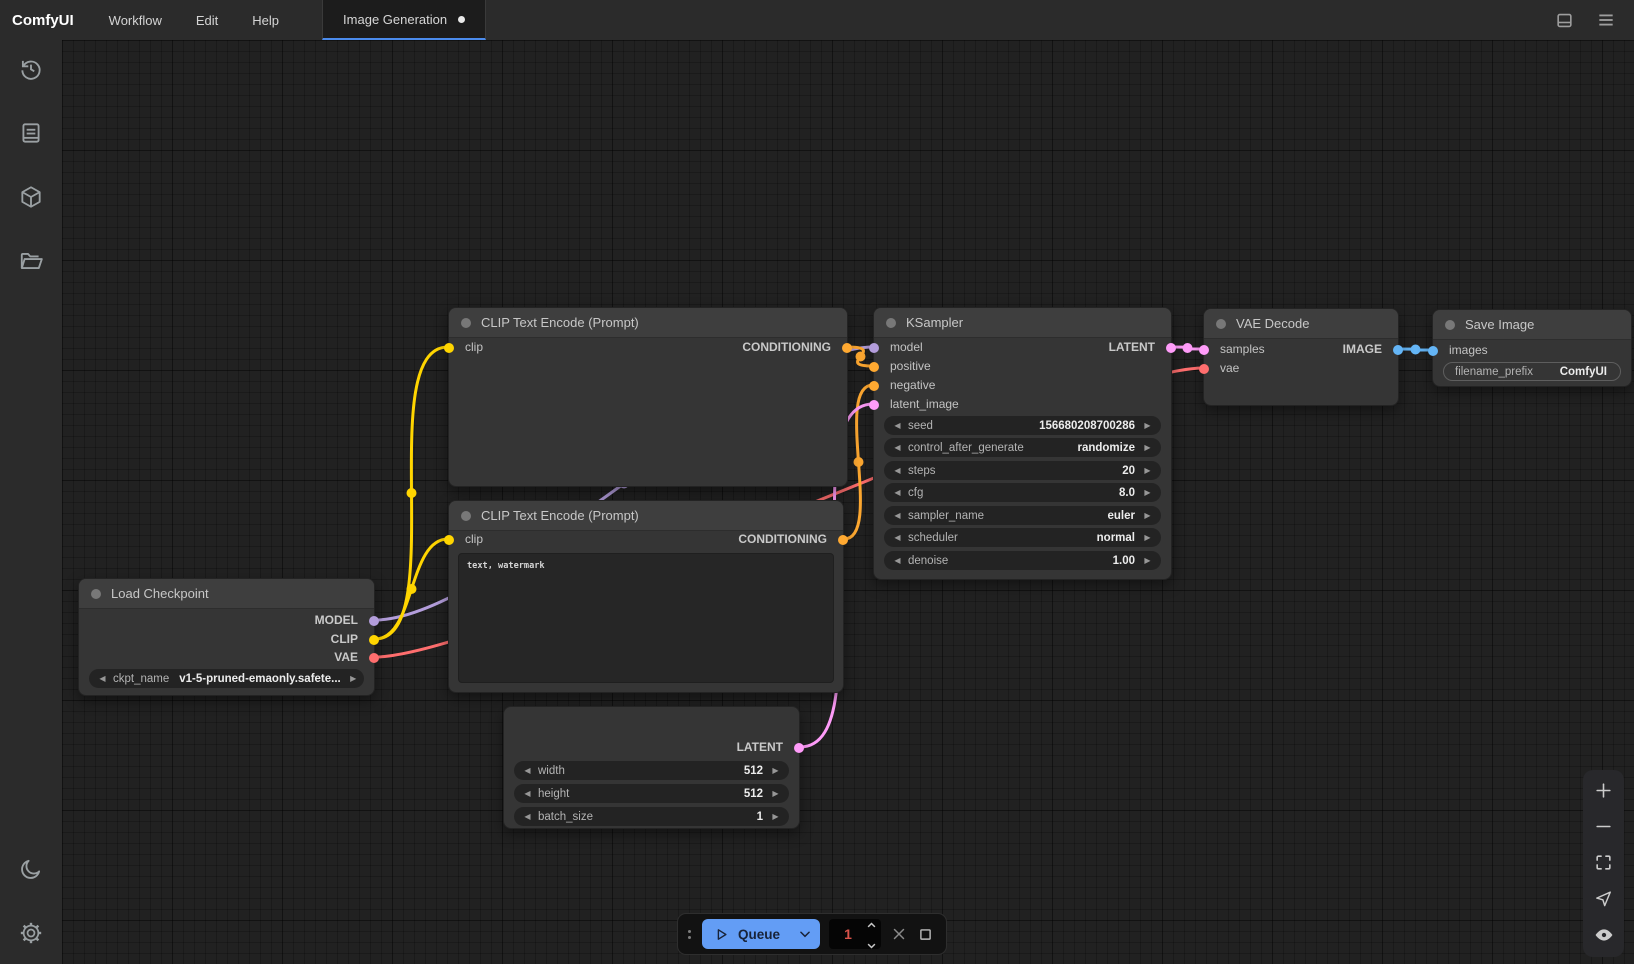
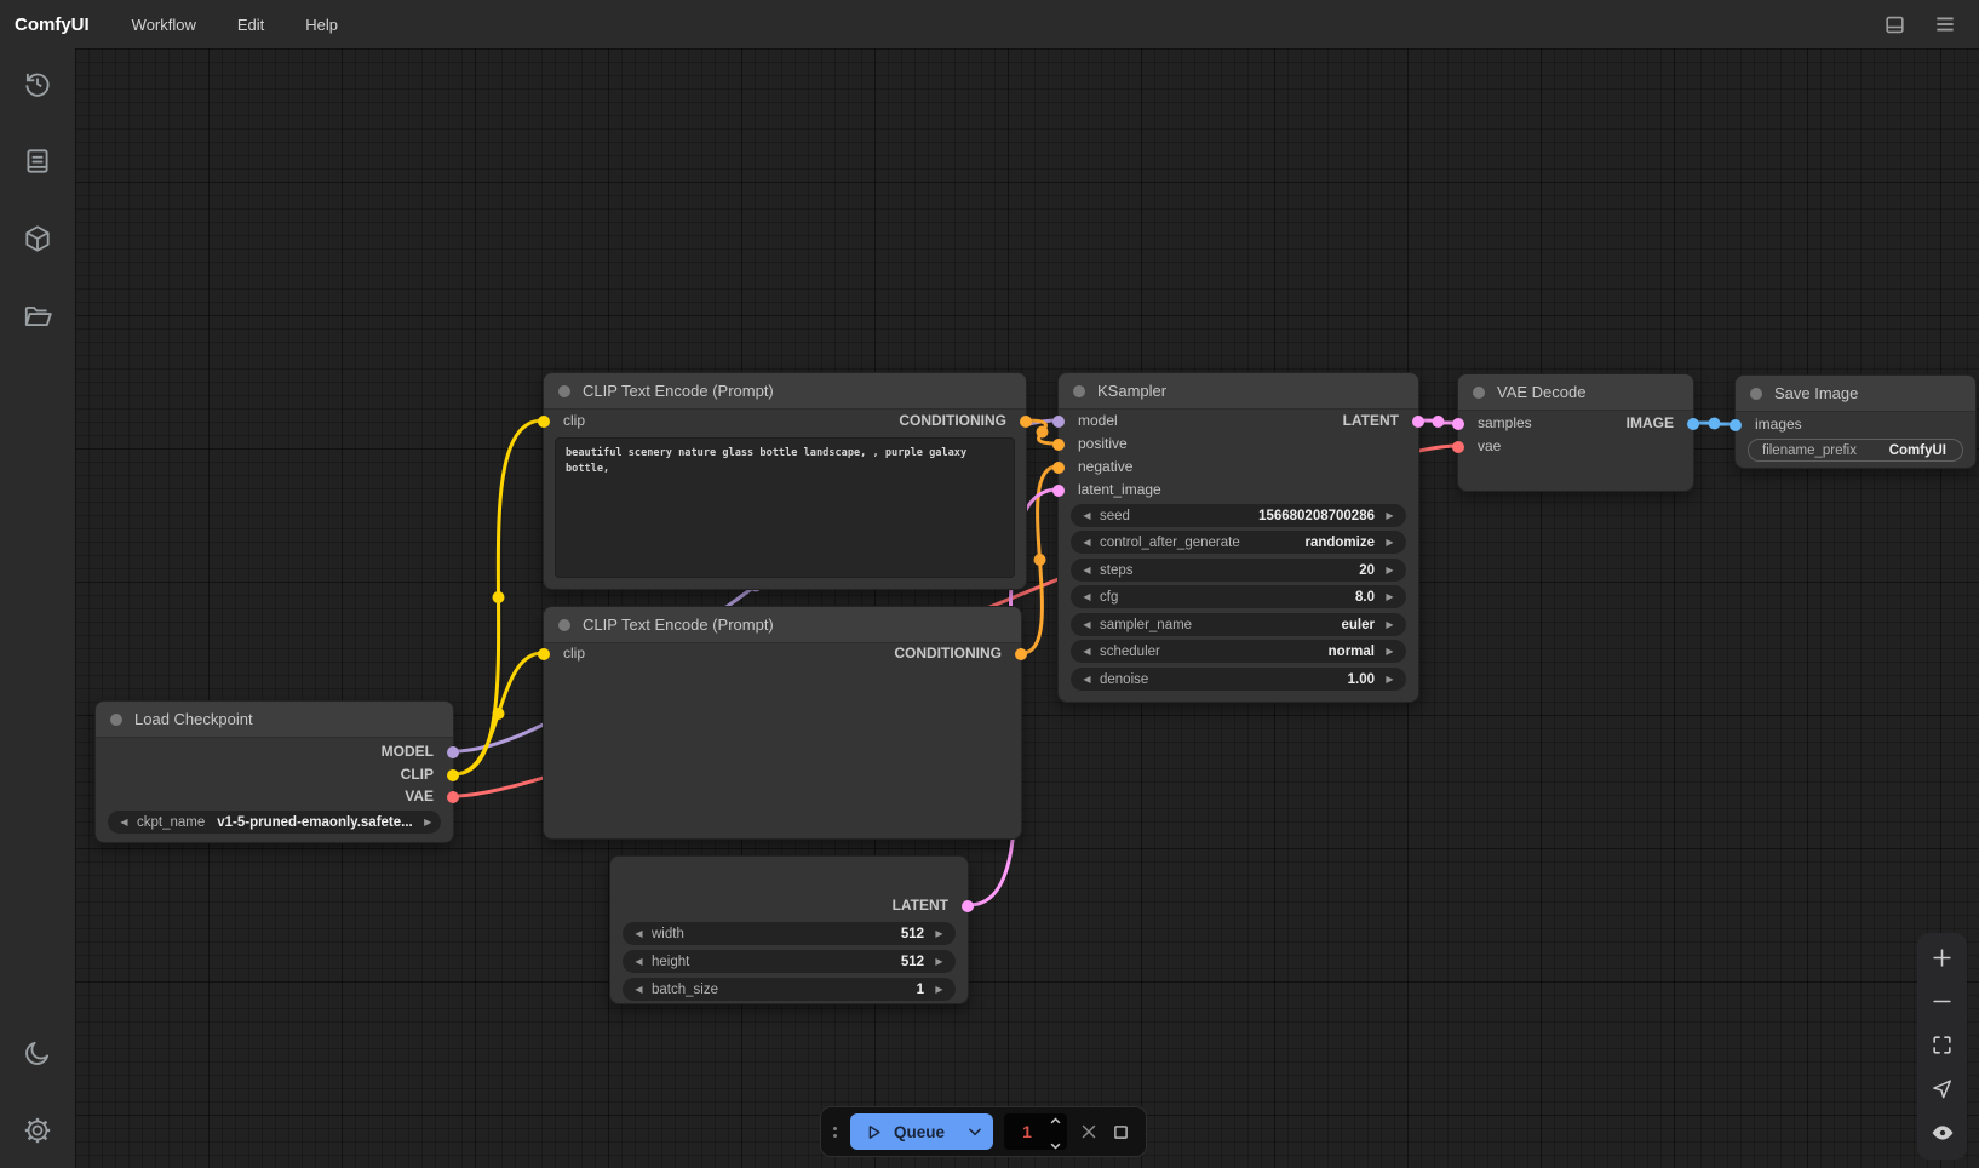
  ComfyUI
  Workflow
  Edit
  Help
- Image Generation
  Load Checkpoint
  MODEL
  CLIP
  VAE
  ◀
  ckpt_name
  v1-5-pruned-emaonly.safete...
  ▶
  CLIP Text Encode (Prompt)
  clip
  CONDITIONING
+ beautiful scenery nature glass bottle landscape, , purple galaxy bottle,
  CLIP Text Encode (Prompt)
  clip
  CONDITIONING
- text, watermark
  KSampler
  model
  positive
  negative
  latent_image
  LATENT
  ◀
  seed
  156680208700286
  ▶
  ◀
  control_after_generate
  randomize
  ▶
  ◀
  steps
  20
  ▶
  ◀
  cfg
  8.0
  ▶
  ◀
  sampler_name
  euler
  ▶
  ◀
  scheduler
  normal
  ▶
  ◀
  denoise
  1.00
  ▶
  VAE Decode
  samples
  vae
  IMAGE
  Save Image
  images
  filename_prefix
  ComfyUI
  LATENT
  ◀
  width
  512
  ▶
  ◀
  height
  512
  ▶
  ◀
  batch_size
  1
  ▶
  Queue
  1
